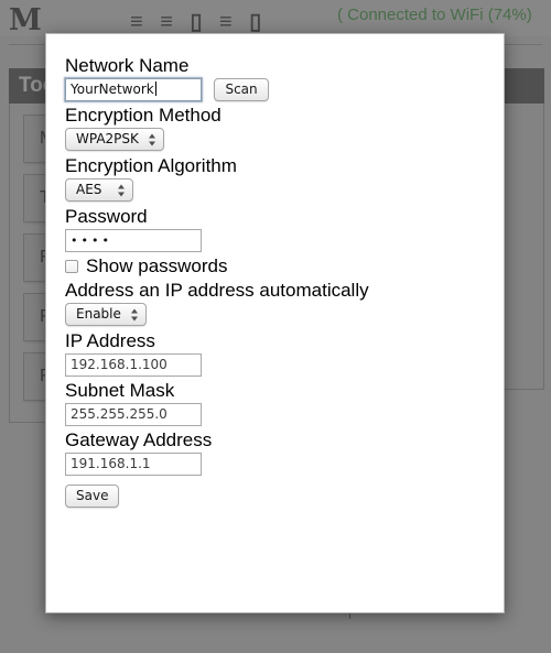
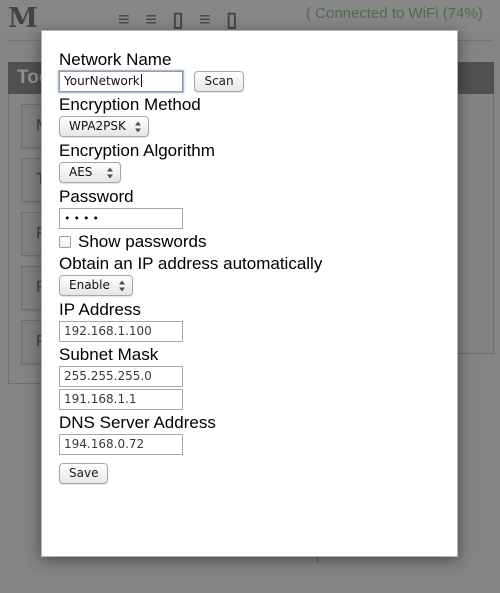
  M
  ≡ ≡ ▯ ≡ ▯
  ( Connected to WiFi (74%)
  Network Name
  YourNetwork Scan
  Encryption Method
  WPA2PSK
  Encryption Algorithm
  AES
  Password
  ••••
  Show passwords
- Address an IP address automatically
+ Obtain an IP address automatically
  Enable
  IP Address
  192.168.1.100
  Subnet Mask
  255.255.255.0
- Gateway Address
  191.168.1.1
+ DNS Server Address
+ 194.168.0.72
  Save
